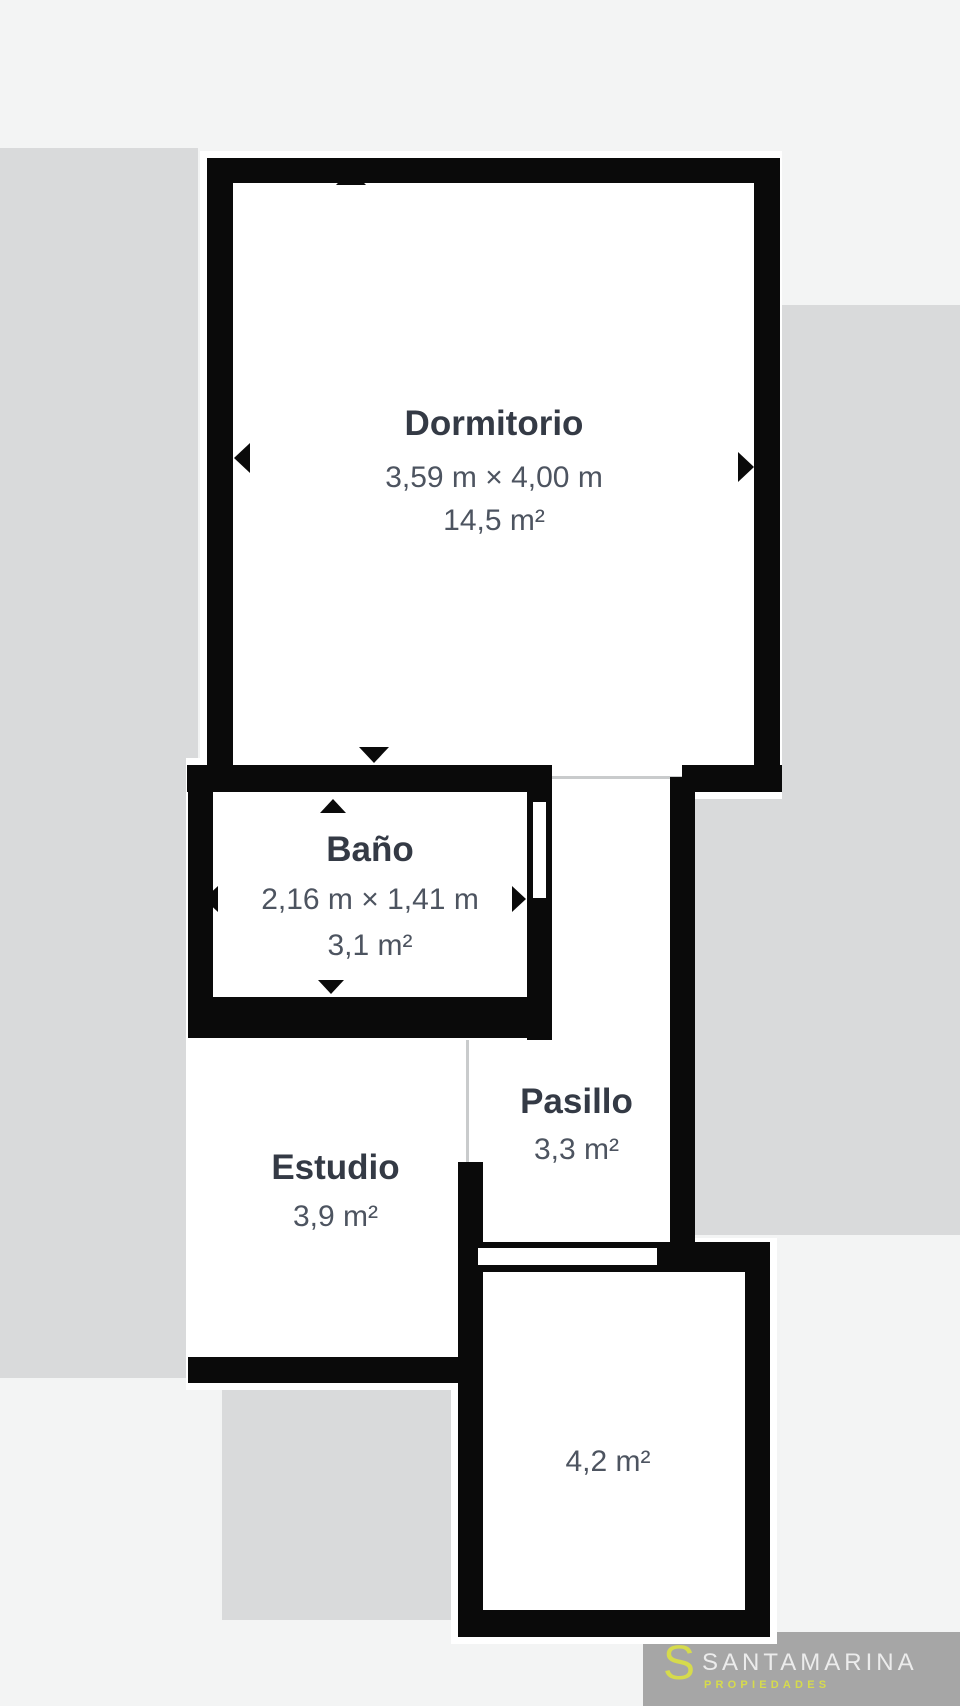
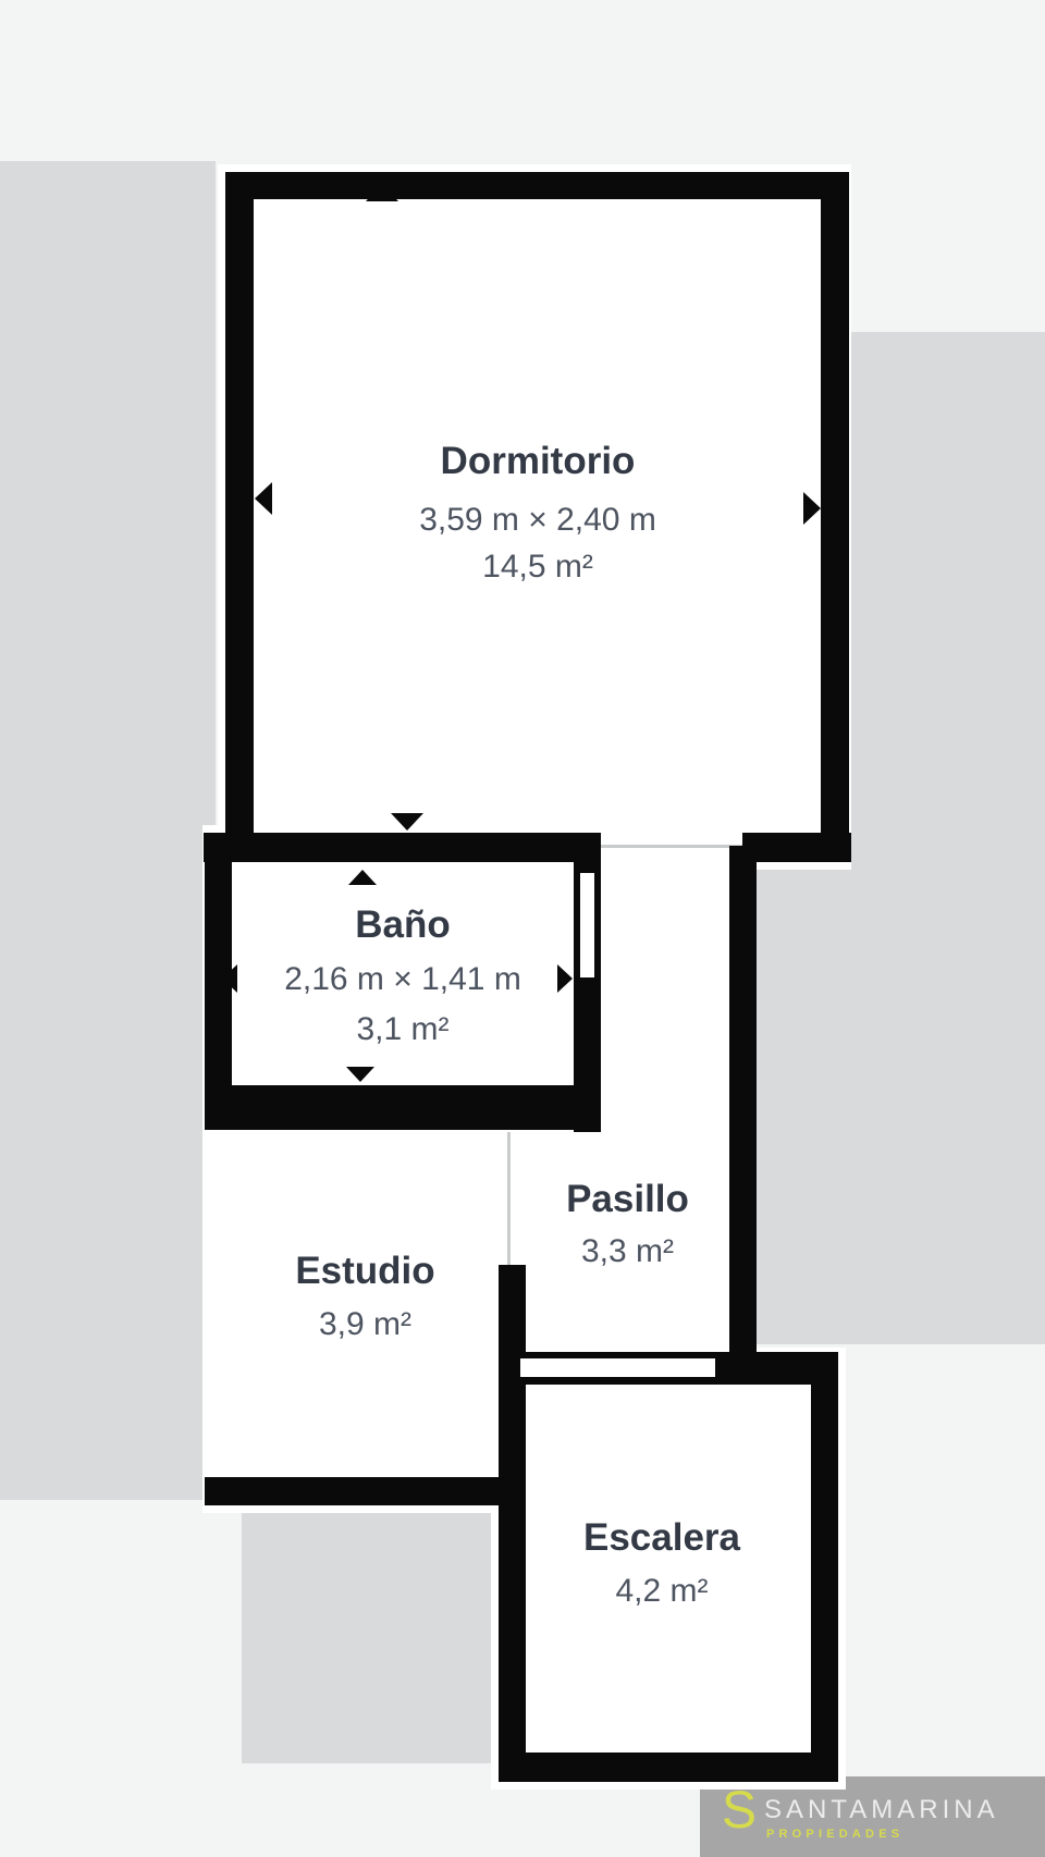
  S
  SANTAMARINA
  PROPIEDADES
  Dormitorio
- 3,59 m × 4,00 m
+ 3,59 m × 2,40 m
  14,5 m²
  Baño
  2,16 m × 1,41 m
  3,1 m²
  Pasillo
  3,3 m²
  Estudio
  3,9 m²
+ Escalera
  4,2 m²
